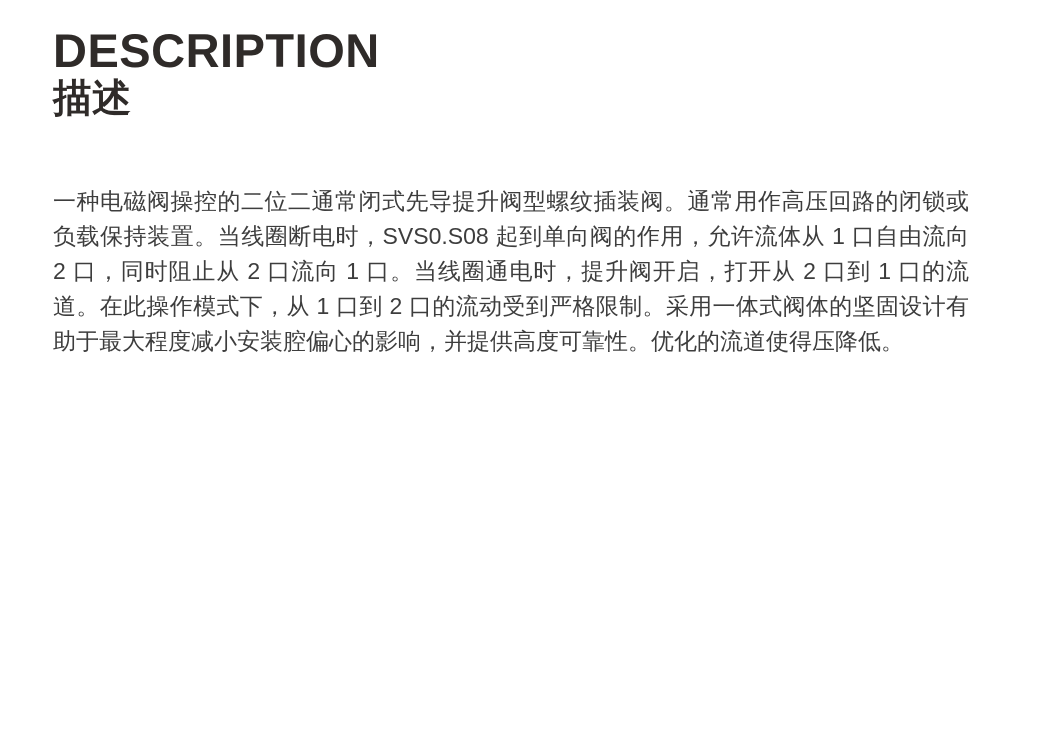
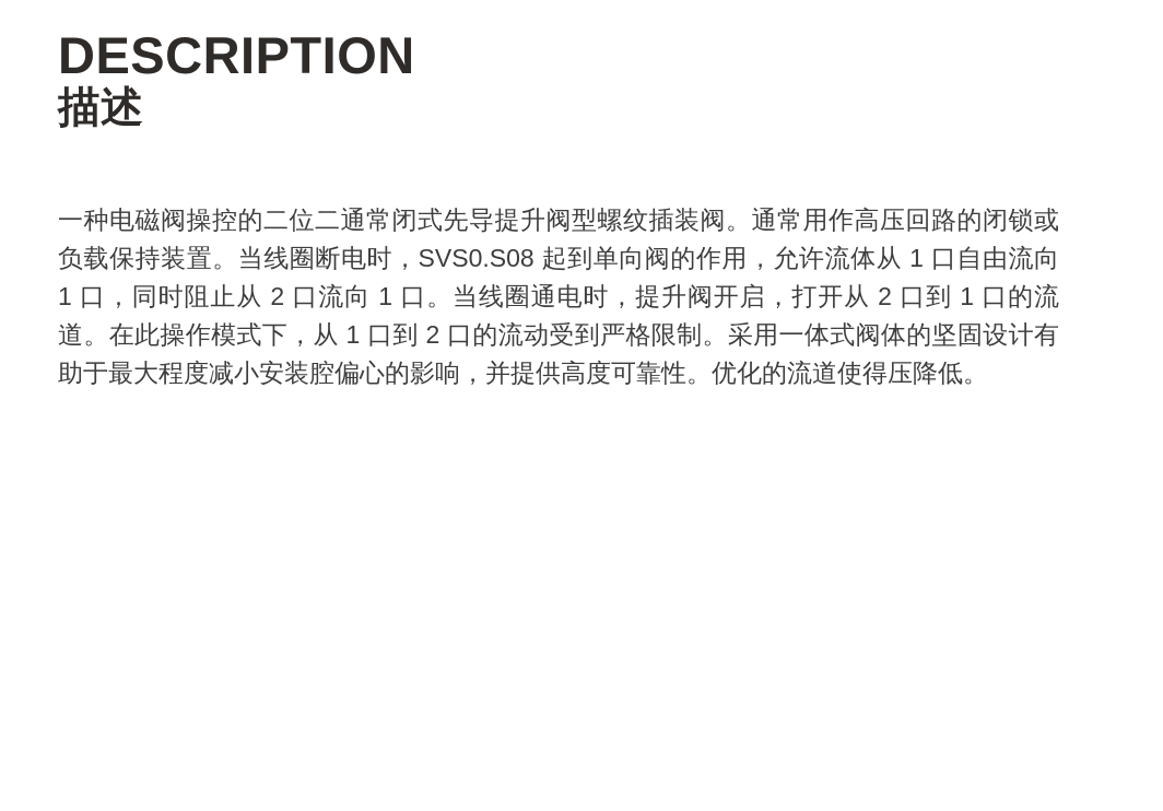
  DESCRIPTION
  描述
- 一种电磁阀操控的二位二通常闭式先导提升阀型螺纹插装阀。通常用作高压回路的闭锁或负载保持装置。当线圈断电时，SVS0.S08 起到单向阀的作用，允许流体从 1 口自由流向 2 口，同时阻止从 2 口流向 1 口。当线圈通电时，提升阀开启，打开从 2 口到 1 口的流道。在此操作模式下，从 1 口到 2 口的流动受到严格限制。采用一体式阀体的坚固设计有助于最大程度减小安装腔偏心的影响，并提供高度可靠性。优化的流道使得压降低。
+ 一种电磁阀操控的二位二通常闭式先导提升阀型螺纹插装阀。通常用作高压回路的闭锁或负载保持装置。当线圈断电时，SVS0.S08 起到单向阀的作用，允许流体从 1 口自由流向 1 口，同时阻止从 2 口流向 1 口。当线圈通电时，提升阀开启，打开从 2 口到 1 口的流道。在此操作模式下，从 1 口到 2 口的流动受到严格限制。采用一体式阀体的坚固设计有助于最大程度减小安装腔偏心的影响，并提供高度可靠性。优化的流道使得压降低。
